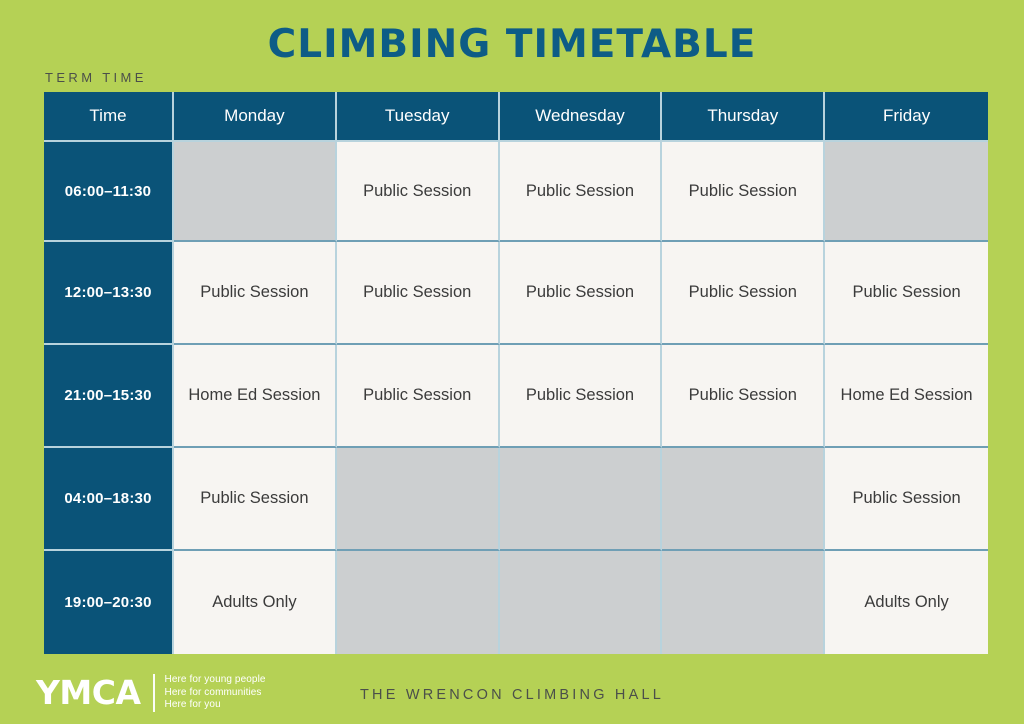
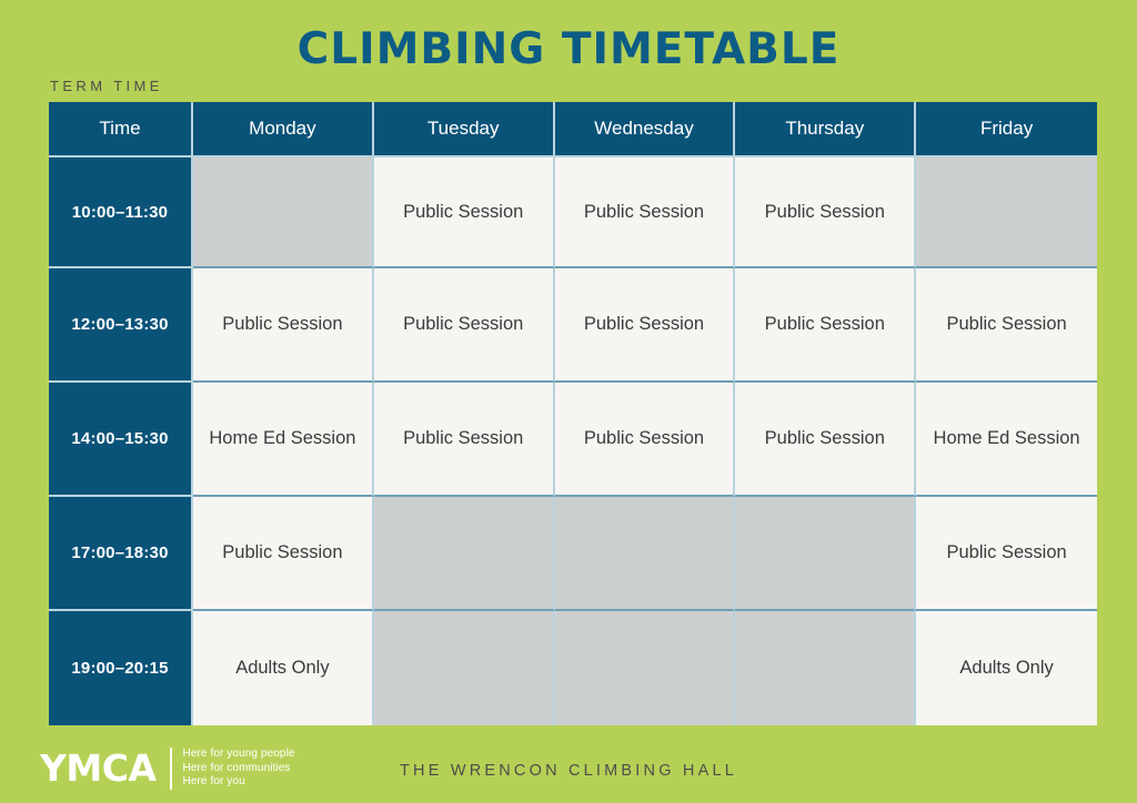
  CLIMBING TIMETABLE
  TERM TIME
  Time	Monday	Tuesday	Wednesday	Thursday	Friday
- 06:00–11:30		Public Session	Public Session	Public Session
+ 10:00–11:30		Public Session	Public Session	Public Session
  12:00–13:30	Public Session	Public Session	Public Session	Public Session	Public Session
- 21:00–15:30	Home Ed Session	Public Session	Public Session	Public Session	Home Ed Session
+ 14:00–15:30	Home Ed Session	Public Session	Public Session	Public Session	Home Ed Session
- 04:00–18:30	Public Session				Public Session
+ 17:00–18:30	Public Session				Public Session
- 19:00–20:30	Adults Only				Adults Only
+ 19:00–20:15	Adults Only				Adults Only
  YMCA
  Here for young people
  Here for communities
  Here for you
  THE WRENCON CLIMBING HALL
